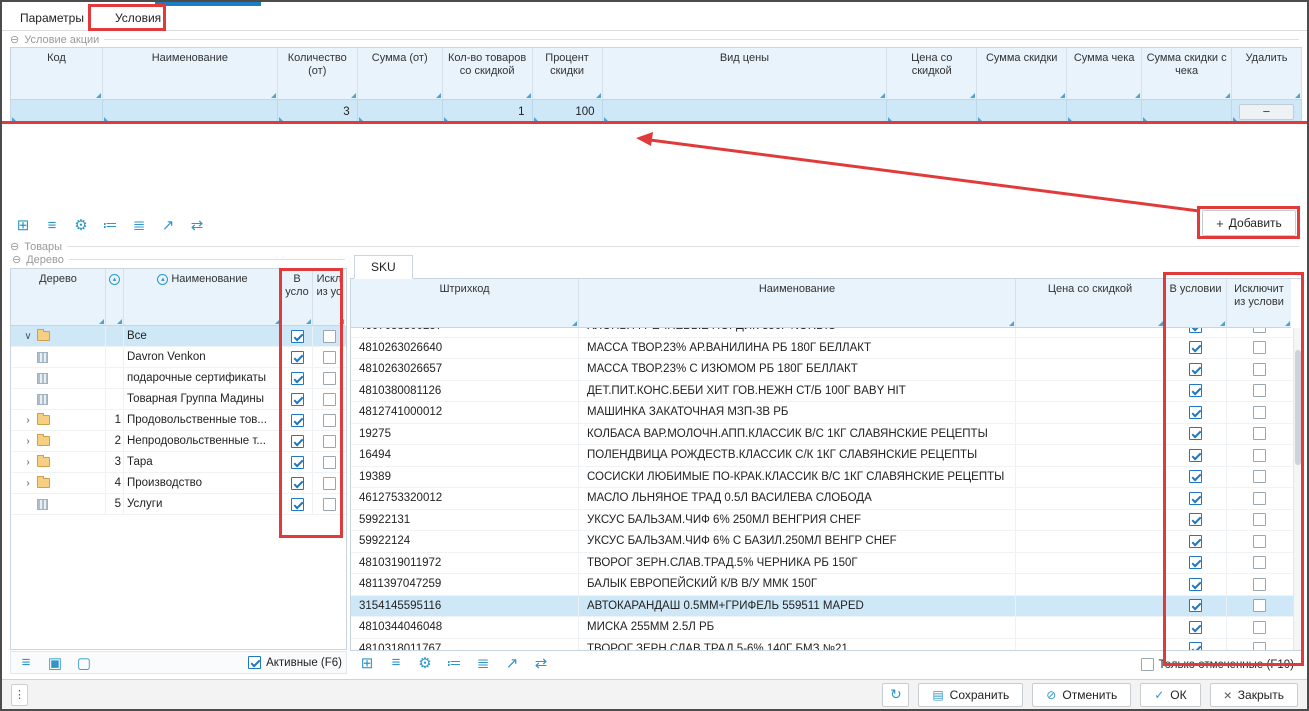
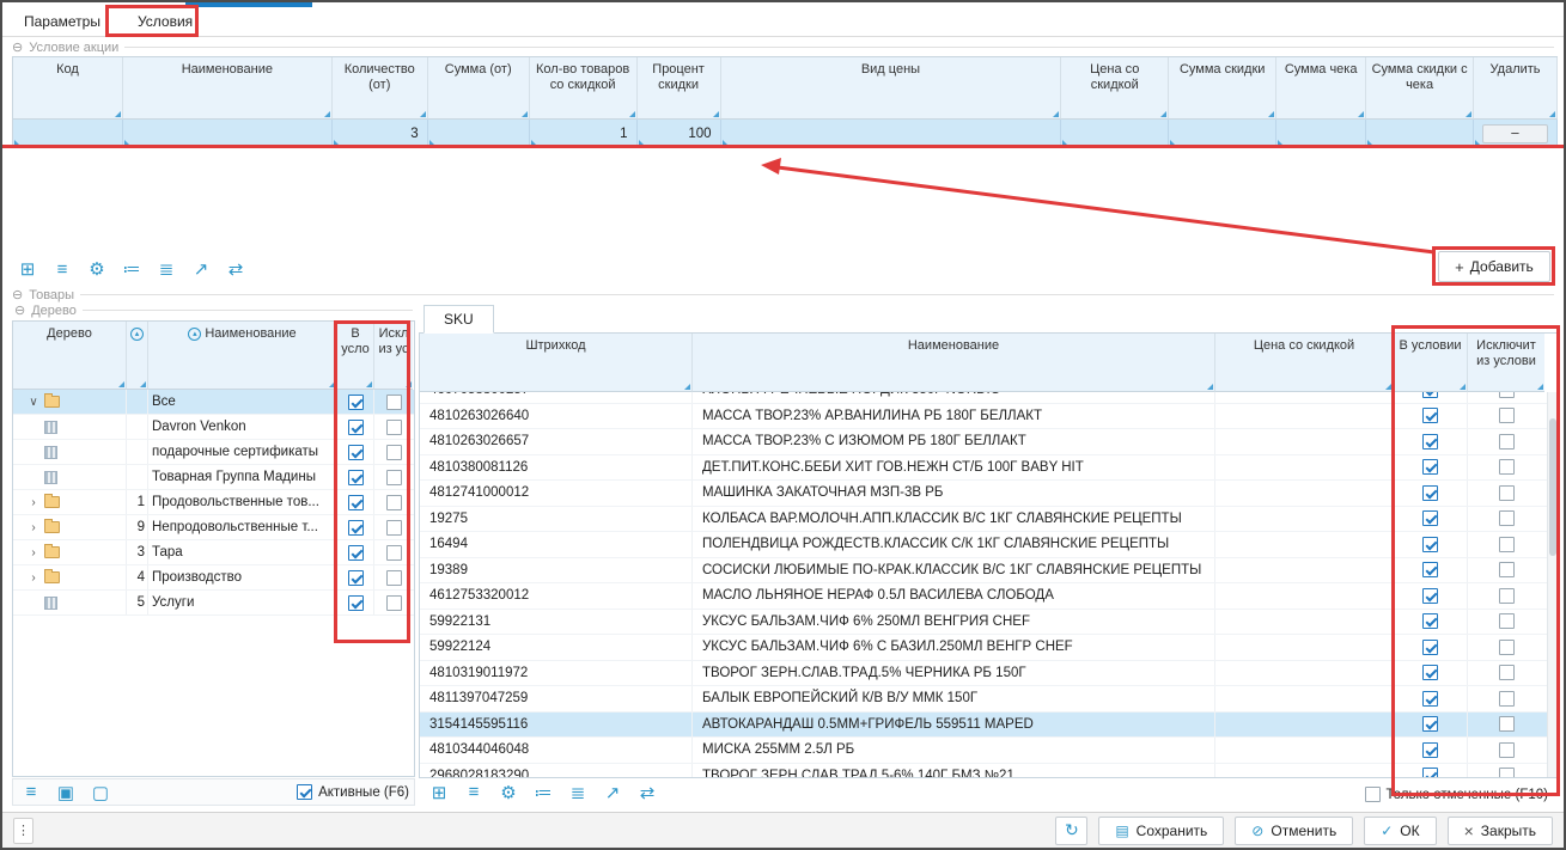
  Параметры
  Условия
  ⊖
  Условие акции
  Код
  Наименование
  Количество (от)
  Сумма (от)
  Кол-во товаров со скидкой
  Процент скидки
  Вид цены
  Цена со скидкой
  Сумма скидки
  Сумма чека
  Сумма скидки с чека
  Удалить
  3
  1
  100
  −
  ⊞
  ≡
  ⚙
  ≔
  ≣
  ↗
  ⇄
  +
  Добавить
  ⊖
  Товары
  ⊖
  Дерево
  Дерево
  Наименование
  В усло
  Искл из ус
  ∨
  Все
  Davron Venkon
  подарочные сертификаты
  Товарная Группа Мадины
  ›
  1
  Продовольственные тов...
  ›
- 2
+ 9
  Непродовольственные т...
  ›
  3
  Тара
  ›
  4
  Производство
  5
  Услуги
  ≡
  ▣
  ▢
  Активные (F6)
  SKU
  Штрихкод
  Наименование
  Цена со скидкой
  В условии
  Исключит из услови
  4810263026640
  МАССА ТВОР.23% АР.ВАНИЛИНА РБ 180Г БЕЛЛАКТ
  4810263026657
  МАССА ТВОР.23% С ИЗЮМОМ РБ 180Г БЕЛЛАКТ
  4810380081126
  ДЕТ.ПИТ.КОНС.БЕБИ ХИТ ГОВ.НЕЖН СТ/Б 100Г BABY HIT
  4812741000012
  МАШИНКА ЗАКАТОЧНАЯ МЗП-3В РБ
  19275
  КОЛБАСА ВАР.МОЛОЧН.АПП.КЛАССИК В/С 1КГ СЛАВЯНСКИЕ РЕЦЕПТЫ
  16494
  ПОЛЕНДВИЦА РОЖДЕСТВ.КЛАССИК С/К 1КГ СЛАВЯНСКИЕ РЕЦЕПТЫ
  19389
  СОСИСКИ ЛЮБИМЫЕ ПО-КРАК.КЛАССИК В/С 1КГ СЛАВЯНСКИЕ РЕЦЕПТЫ
  4612753320012
- МАСЛО ЛЬНЯНОЕ ТРАД 0.5Л ВАСИЛЕВА СЛОБОДА
+ МАСЛО ЛЬНЯНОЕ НЕРАФ 0.5Л ВАСИЛЕВА СЛОБОДА
  59922131
  УКСУС БАЛЬЗАМ.ЧИФ 6% 250МЛ ВЕНГРИЯ CHEF
  59922124
  УКСУС БАЛЬЗАМ.ЧИФ 6% С БАЗИЛ.250МЛ ВЕНГР CHEF
  4810319011972
  ТВОРОГ ЗЕРН.СЛАВ.ТРАД.5% ЧЕРНИКА РБ 150Г
  4811397047259
  БАЛЫК ЕВРОПЕЙСКИЙ К/В В/У ММК 150Г
  3154145595116
  АВТОКАРАНДАШ 0.5ММ+ГРИФЕЛЬ 559511 MAPED
  4810344046048
  МИСКА 255ММ 2.5Л РБ
- 4810318011767
+ 2968028183290
  ТВОРОГ ЗЕРН.СЛАВ.ТРАД 5-6% 140Г БМЗ №21
  ⊞
  ≡
  ⚙
  ≔
  ≣
  ↗
  ⇄
  Только отмеченные (F10)
  ⋮
  ↻
  ▤
  Сохранить
  ⊘
  Отменить
  ✓
  ОК
  ×
  Закрыть
